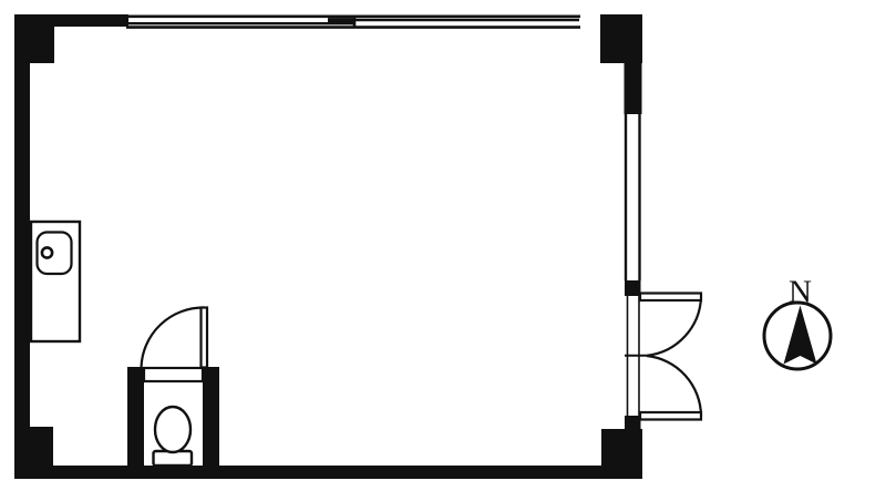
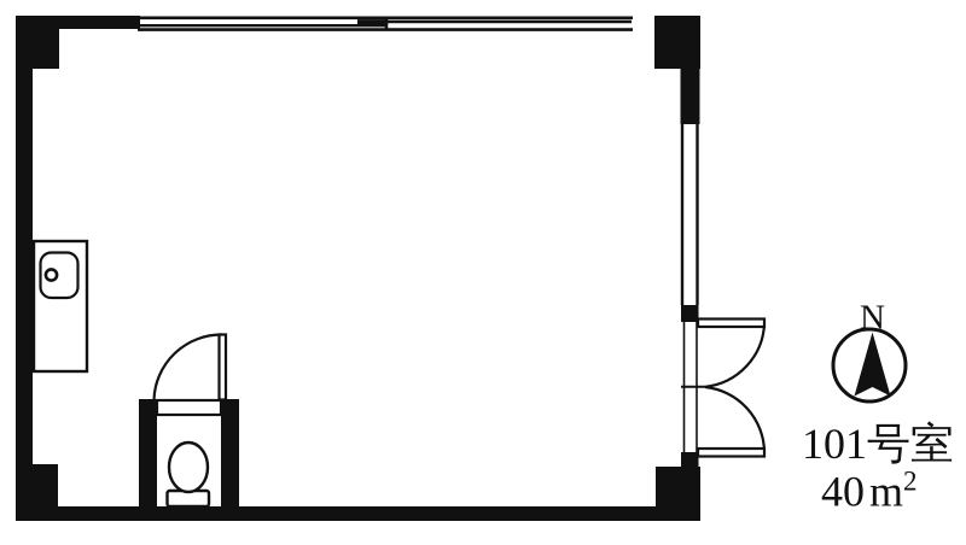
  N
+ 101号室
+ 40m2
